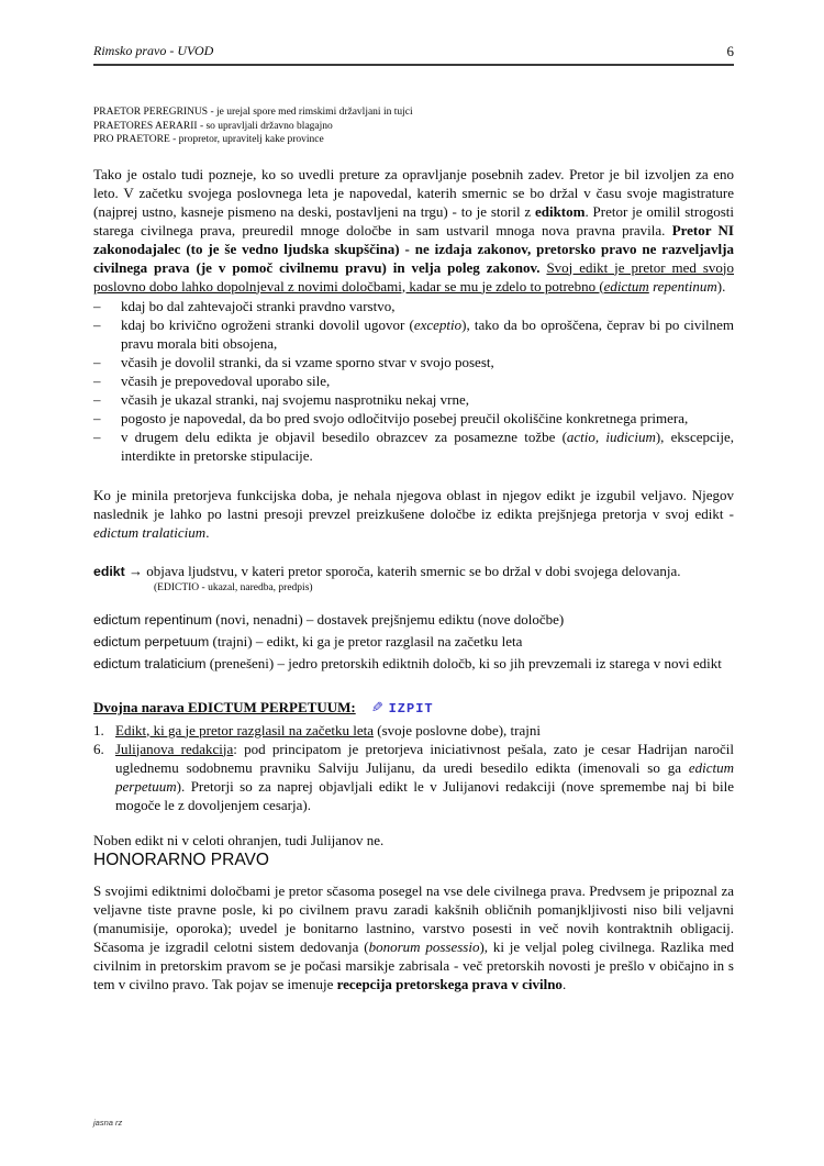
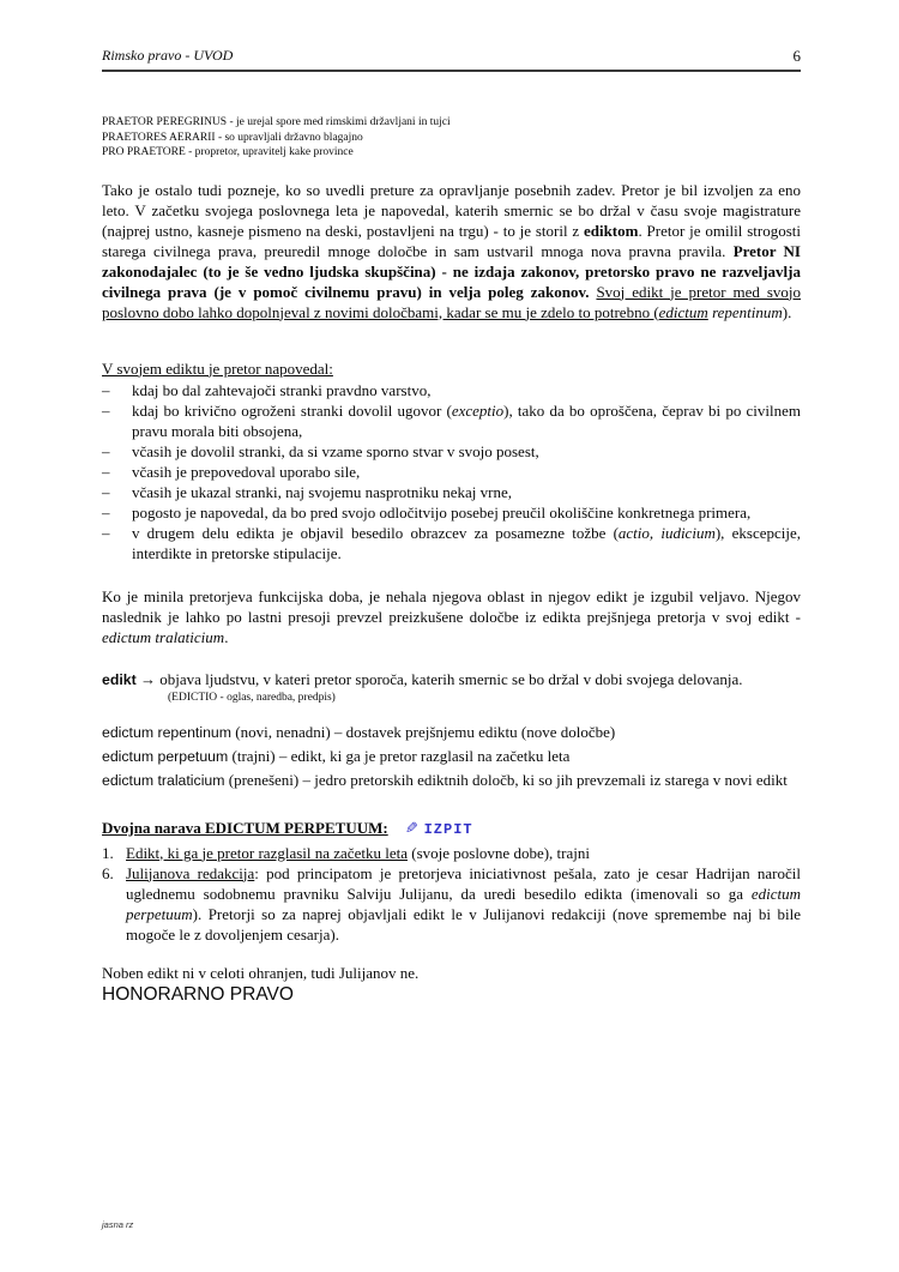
  Rimsko pravo - UVOD
  6
  PRAETOR PEREGRINUS - je urejal spore med rimskimi državljani in tujci
  PRAETORES AERARII - so upravljali državno blagajno
  PRO PRAETORE - propretor, upravitelj kake province
  Tako je ostalo tudi pozneje, ko so uvedli preture za opravljanje posebnih zadev. Pretor je bil izvoljen za eno leto. V začetku svojega poslovnega leta je napovedal, katerih smernic se bo držal v času svoje magistrature (najprej ustno, kasneje pismeno na deski, postavljeni na trgu) - to je storil z ediktom. Pretor je omilil strogosti starega civilnega prava, preuredil mnoge določbe in sam ustvaril mnoga nova pravna pravila. Pretor NI zakonodajalec (to je še vedno ljudska skupščina) - ne izdaja zakonov, pretorsko pravo ne razveljavlja civilnega prava (je v pomoč civilnemu pravu) in velja poleg zakonov. Svoj edikt je pretor med svojo poslovno dobo lahko dopolnjeval z novimi določbami, kadar se mu je zdelo to potrebno (edictum repentinum).
+ V svojem ediktu je pretor napovedal:
  –
  kdaj bo dal zahtevajoči stranki pravdno varstvo,
  –
  kdaj bo krivično ogroženi stranki dovolil ugovor (exceptio), tako da bo oproščena, čeprav bi po civilnem pravu morala biti obsojena,
  –
  včasih je dovolil stranki, da si vzame sporno stvar v svojo posest,
  –
  včasih je prepovedoval uporabo sile,
  –
  včasih je ukazal stranki, naj svojemu nasprotniku nekaj vrne,
  –
  pogosto je napovedal, da bo pred svojo odločitvijo posebej preučil okoliščine konkretnega primera,
  –
  v drugem delu edikta je objavil besedilo obrazcev za posamezne tožbe (actio, iudicium), ekscepcije, interdikte in pretorske stipulacije.
  Ko je minila pretorjeva funkcijska doba, je nehala njegova oblast in njegov edikt je izgubil veljavo. Njegov naslednik je lahko po lastni presoji prevzel preizkušene določbe iz edikta prejšnjega pretorja v svoj edikt - edictum tralaticium.
  edikt → objava ljudstvu, v kateri pretor sporoča, katerih smernic se bo držal v dobi svojega delovanja.
- (EDICTIO - ukazal, naredba, predpis)
+ (EDICTIO - oglas, naredba, predpis)
  edictum repentinum (novi, nenadni) – dostavek prejšnjemu ediktu (nove določbe)
  edictum perpetuum (trajni) – edikt, ki ga je pretor razglasil na začetku leta
  edictum tralaticium (prenešeni) – jedro pretorskih ediktnih določb, ki so jih prevzemali iz starega v novi edikt
  Dvojna narava EDICTUM PERPETUUM:
  IZPIT
  1.
  Edikt, ki ga je pretor razglasil na začetku leta (svoje poslovne dobe), trajni
  6.
  Julijanova redakcija: pod principatom je pretorjeva iniciativnost pešala, zato je cesar Hadrijan naročil uglednemu sodobnemu pravniku Salviju Julijanu, da uredi besedilo edikta (imenovali so ga edictum perpetuum). Pretorji so za naprej objavljali edikt le v Julijanovi redakciji (nove spremembe naj bi bile mogoče le z dovoljenjem cesarja).
  Noben edikt ni v celoti ohranjen, tudi Julijanov ne.
  HONORARNO PRAVO
- S svojimi ediktnimi določbami je pretor sčasoma posegel na vse dele civilnega prava. Predvsem je pripoznal za veljavne tiste pravne posle, ki po civilnem pravu zaradi kakšnih obličnih pomanjkljivosti niso bili veljavni (manumisije, oporoka); uvedel je bonitarno lastnino, varstvo posesti in več novih kontraktnih obligacij. Sčasoma je izgradil celotni sistem dedovanja (bonorum possessio), ki je veljal poleg civilnega. Razlika med civilnim in pretorskim pravom se je počasi marsikje zabrisala - več pretorskih novosti je prešlo v običajno in s tem v civilno pravo. Tak pojav se imenuje recepcija pretorskega prava v civilno.
  jasna rz
